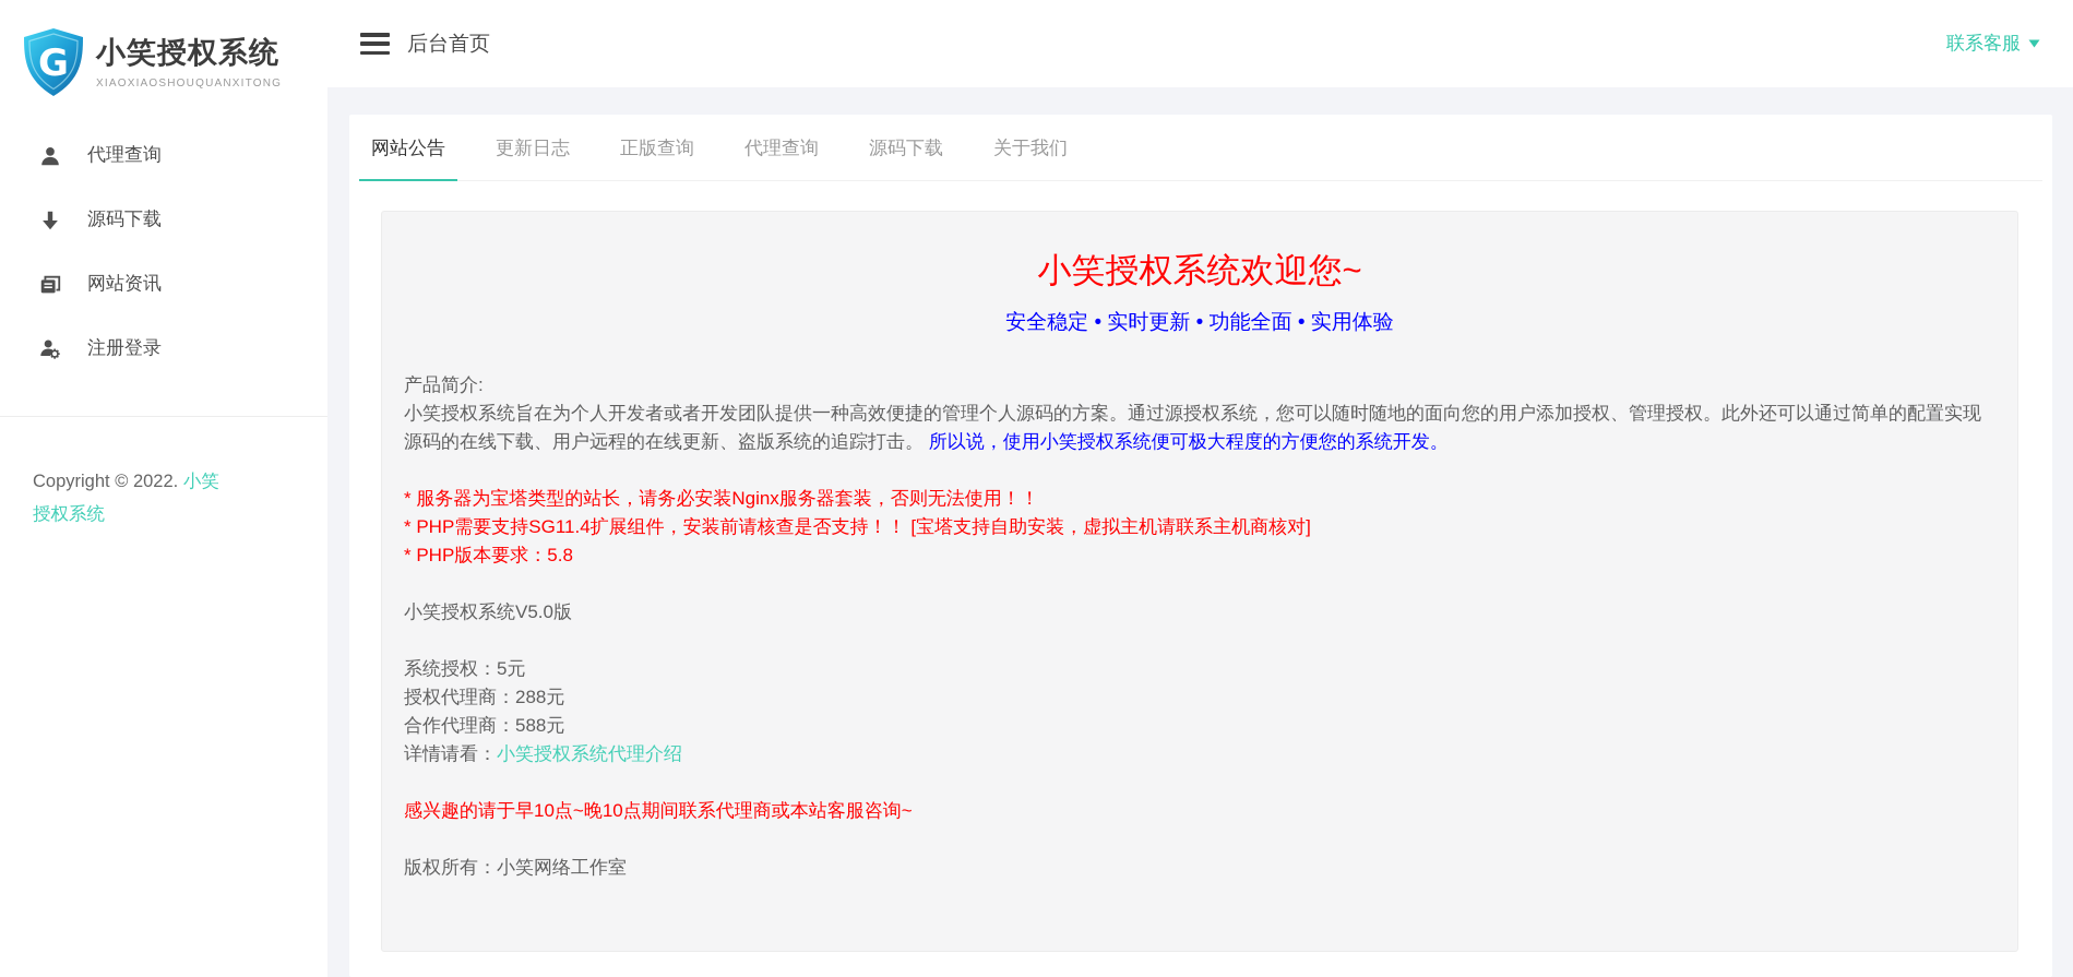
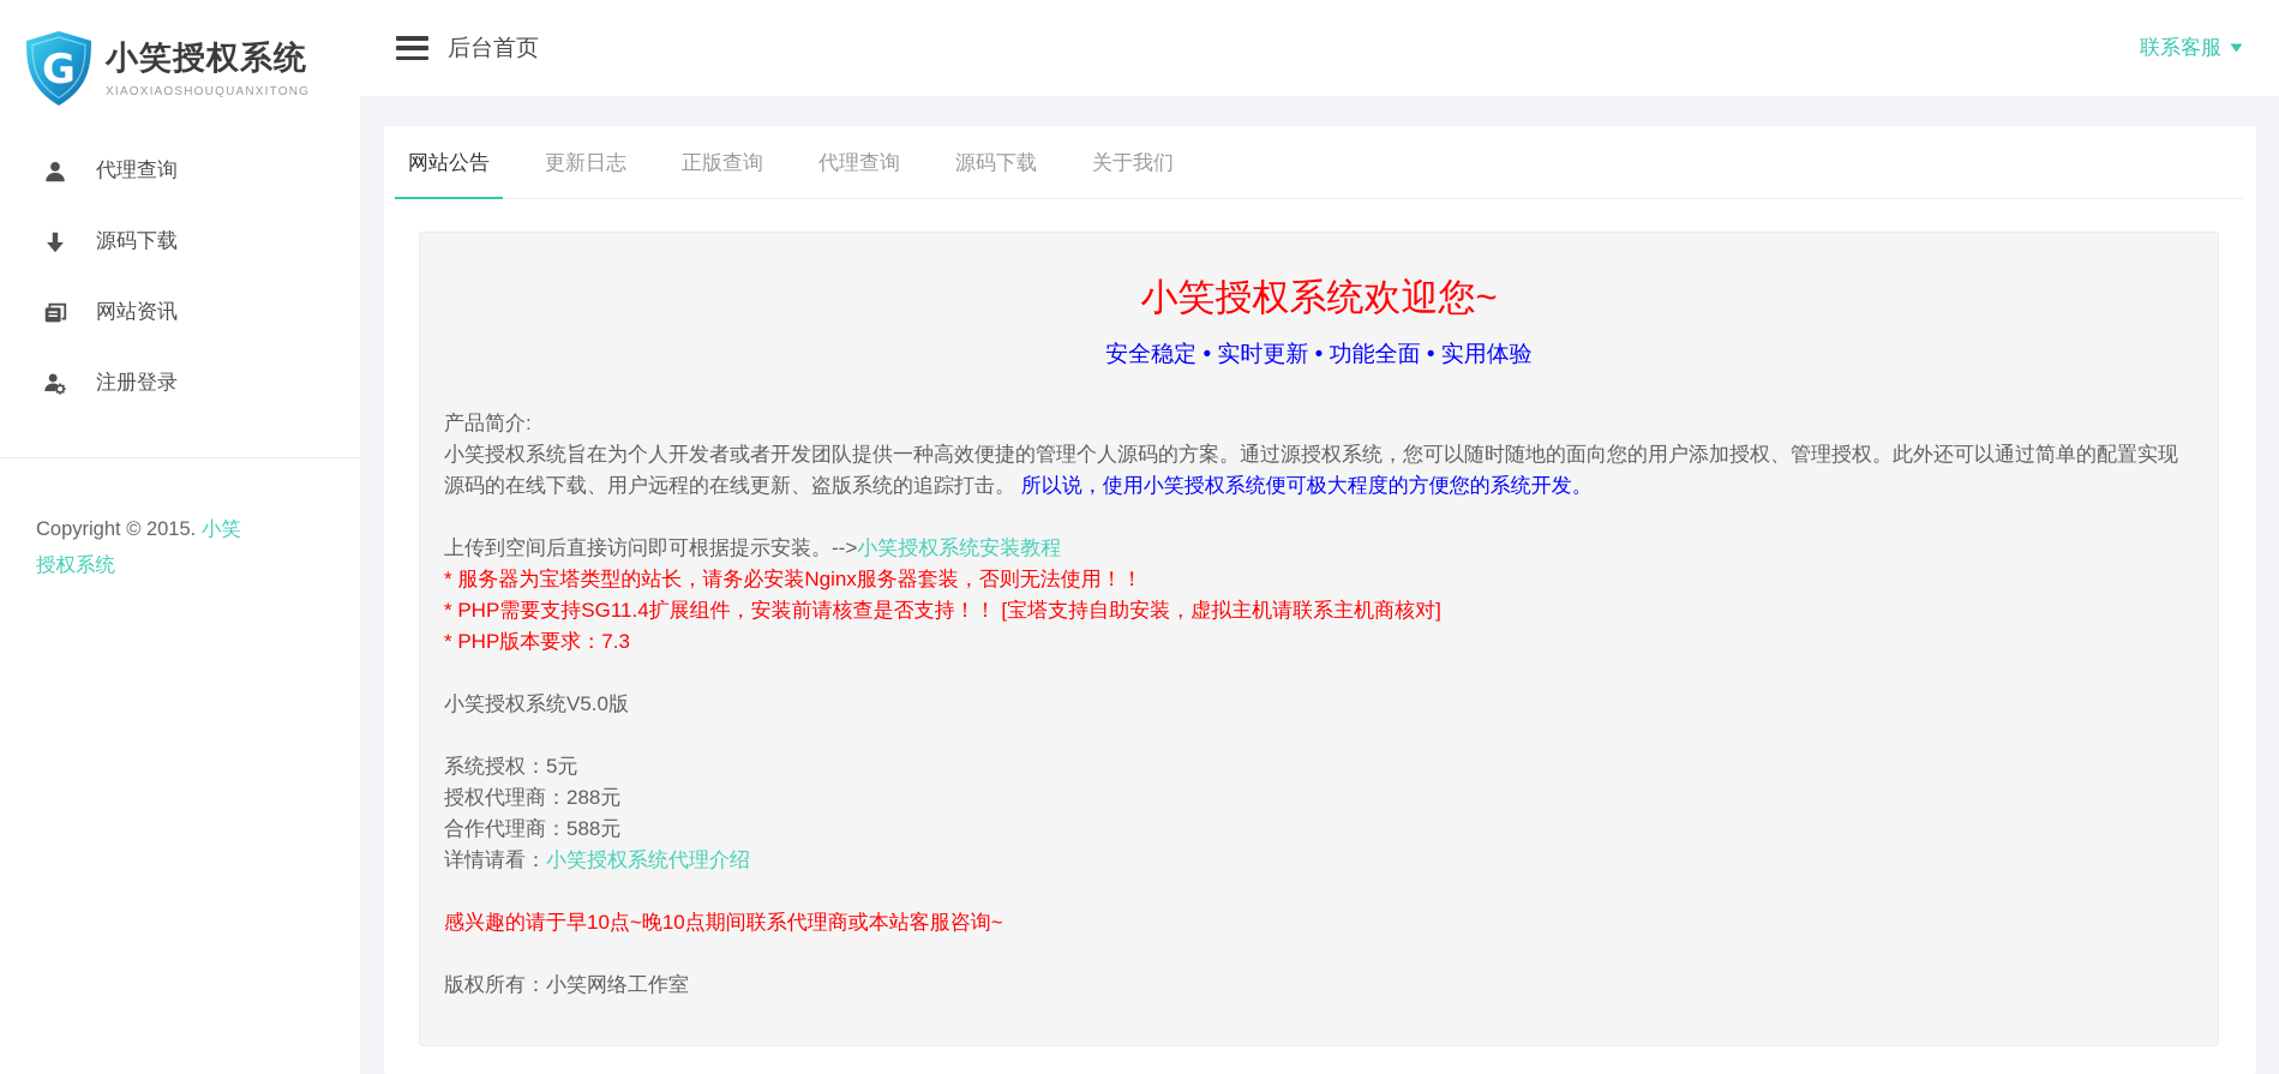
  G
  小笑授权系统
  XIAOXIAOSHOUQUANXITONG
  代理查询
  源码下载
  网站资讯
  注册登录
- Copyright © 2022. 小笑授权系统
+ Copyright © 2015. 小笑授权系统
  后台首页
  联系客服
  网站公告
  更新日志
  正版查询
  代理查询
  源码下载
  关于我们
  小笑授权系统欢迎您~
  安全稳定 • 实时更新 • 功能全面 • 实用体验
  产品简介:
  小笑授权系统旨在为个人开发者或者开发团队提供一种高效便捷的管理个人源码的方案。通过源授权系统，您可以随时随地的面向您的用户添加授权、管理授权。此外还可以通过简单的配置实现源码的在线下载、用户远程的在线更新、盗版系统的追踪打击。 所以说，使用小笑授权系统便可极大程度的方便您的系统开发。
+ 上传到空间后直接访问即可根据提示安装。-->小笑授权系统安装教程
  * 服务器为宝塔类型的站长，请务必安装Nginx服务器套装，否则无法使用！！
  * PHP需要支持SG11.4扩展组件，安装前请核查是否支持！！ [宝塔支持自助安装，虚拟主机请联系主机商核对]
- * PHP版本要求：5.8
+ * PHP版本要求：7.3
  小笑授权系统V5.0版
  系统授权：5元
  授权代理商：288元
  合作代理商：588元
  详情请看：小笑授权系统代理介绍
  感兴趣的请于早10点~晚10点期间联系代理商或本站客服咨询~
  版权所有：小笑网络工作室
